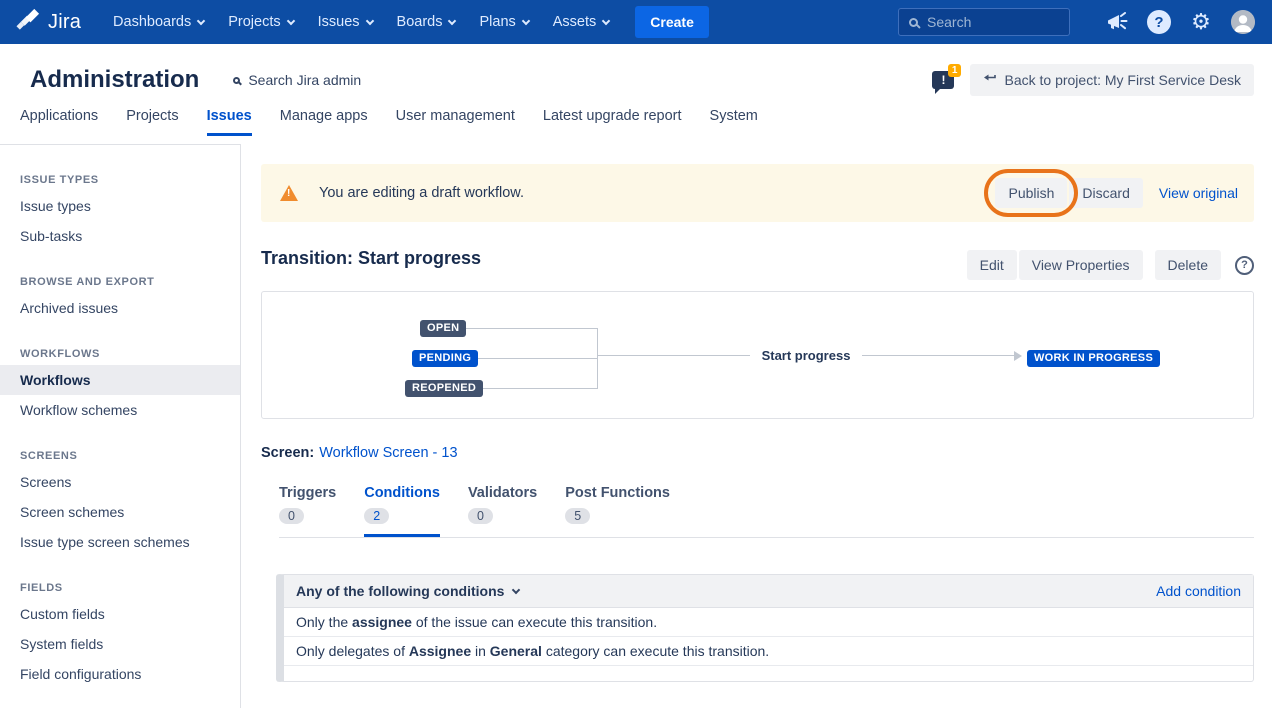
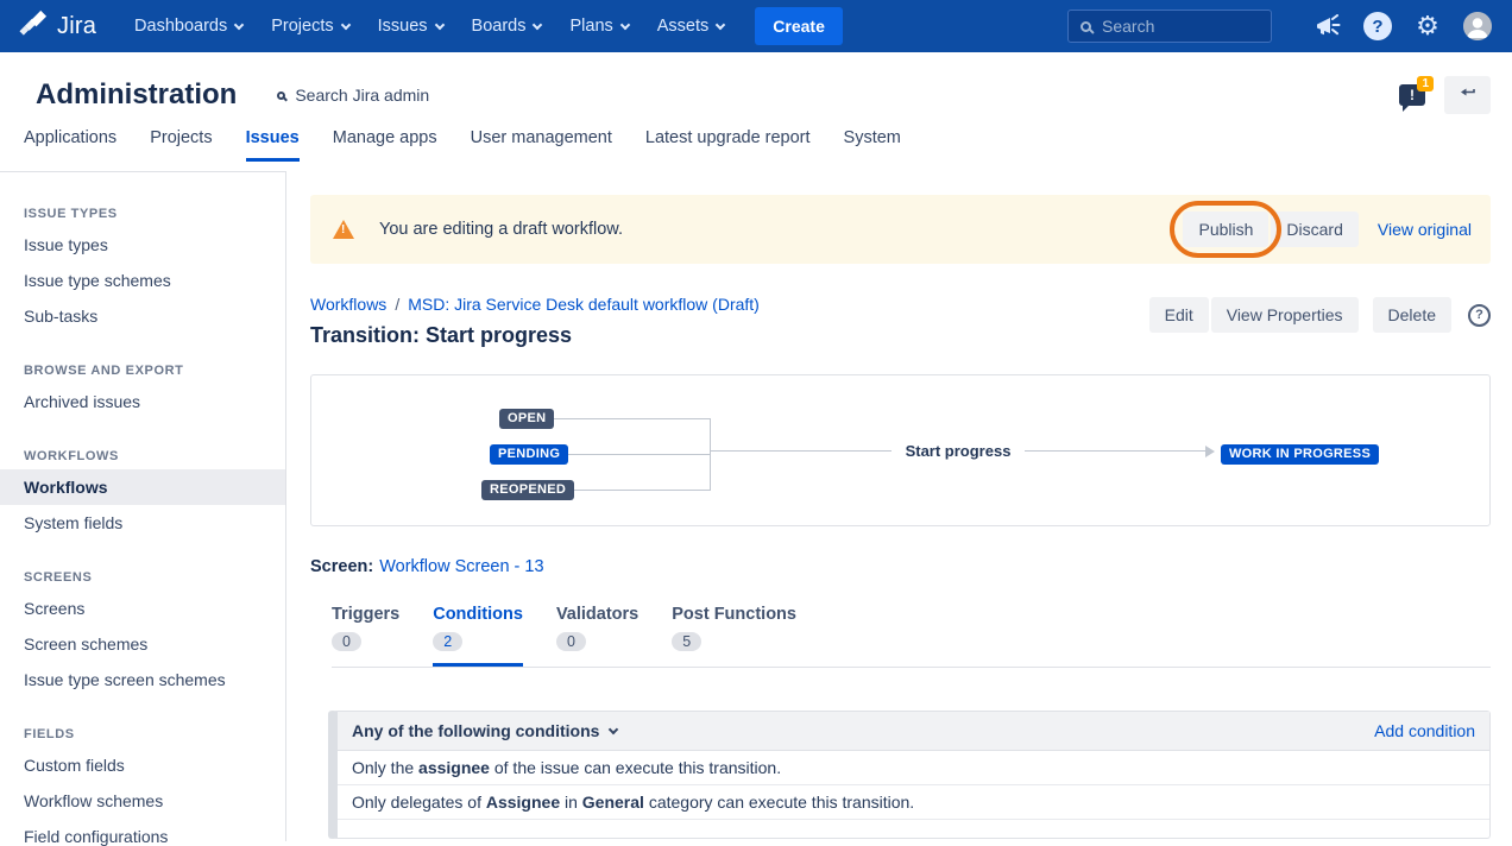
  Jira
  Dashboards
  Projects
  Issues
  Boards
  Plans
  Assets
  Create
  Search
  ?
  ⚙
  Administration
  Search Jira admin
  !
  1
- Back to project: My First Service Desk
  Applications
  Projects
  Issues
  Manage apps
  User management
  Latest upgrade report
  System
  ISSUE TYPES
  Issue types
+ Issue type schemes
  Sub-tasks
  BROWSE AND EXPORT
  Archived issues
  WORKFLOWS
  Workflows
- Workflow schemes
+ System fields
  SCREENS
  Screens
  Screen schemes
  Issue type screen schemes
  FIELDS
  Custom fields
- System fields
+ Workflow schemes
  Field configurations
  You are editing a draft workflow.
  Publish
  Discard
  View original
+ Workflows / MSD: Jira Service Desk default workflow (Draft)
  Transition: Start progress
  Edit
  View Properties
  Delete
  ?
  OPEN
  PENDING
  REOPENED
  Start progress
  WORK IN PROGRESS
  Screen: Workflow Screen - 13
  Triggers
  0
  Conditions
  2
  Validators
  0
  Post Functions
  5
  Any of the following conditions
  Add condition
  Only the assignee of the issue can execute this transition.
  Only delegates of Assignee in General category can execute this transition.
